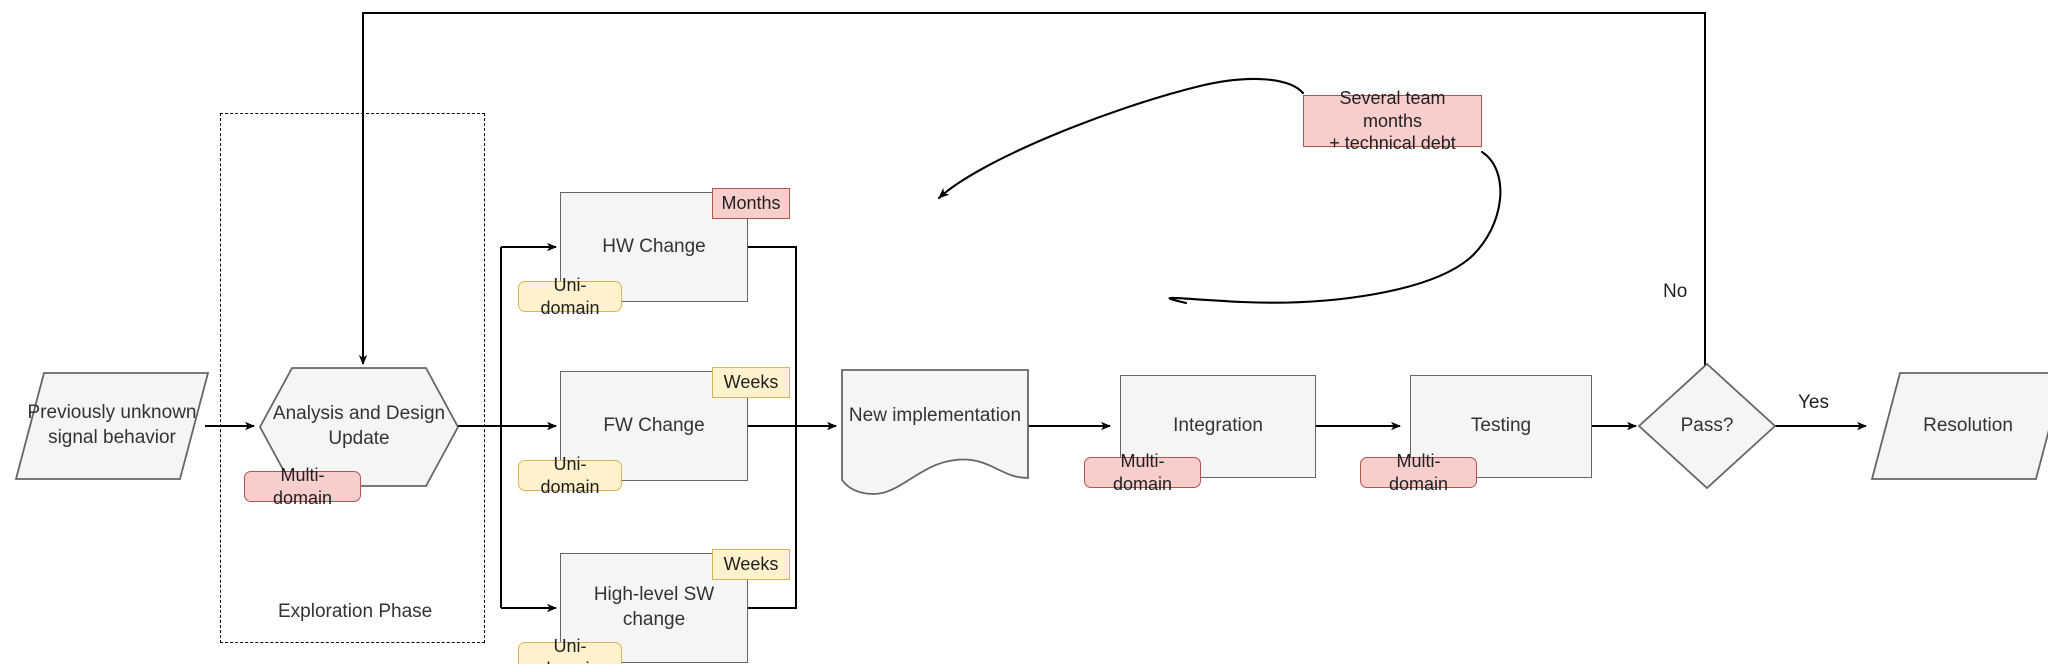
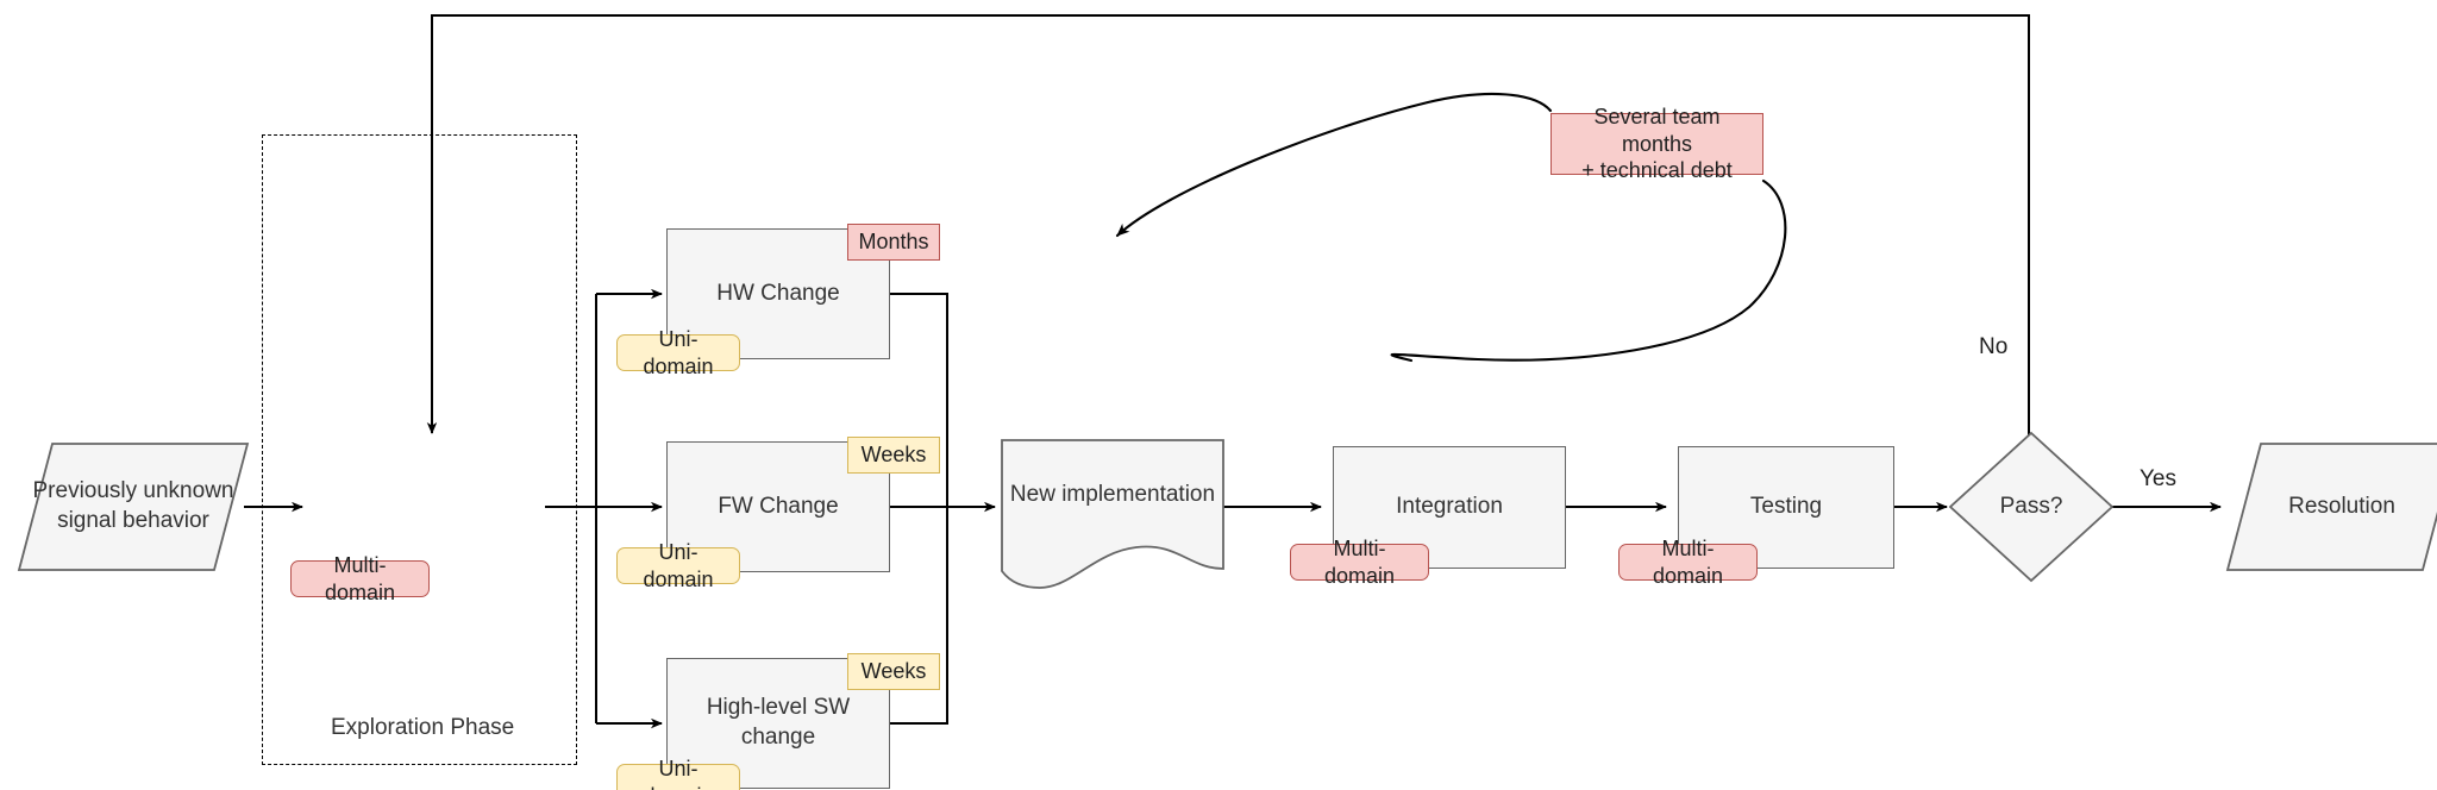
  Exploration Phase
  Previously unknown
  signal behavior
- Analysis and Design
- Update
  Multi-domain
  HW Change
  Months
  Uni-domain
  FW Change
  Weeks
  Uni-domain
  High-level SW
  change
  Weeks
  New implementation
  Integration
  Multi-domain
  Testing
  Multi-domain
  Pass?
  No
  Yes
  Resolution
  Several team months
  + technical debt
